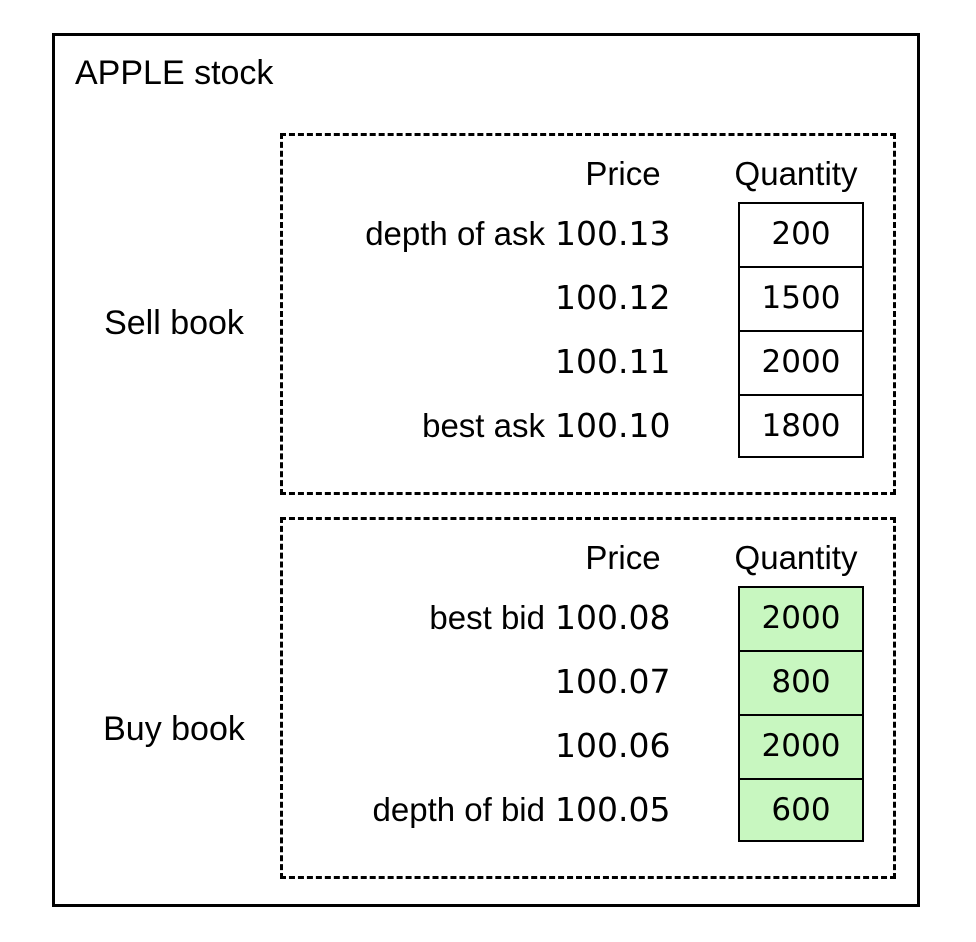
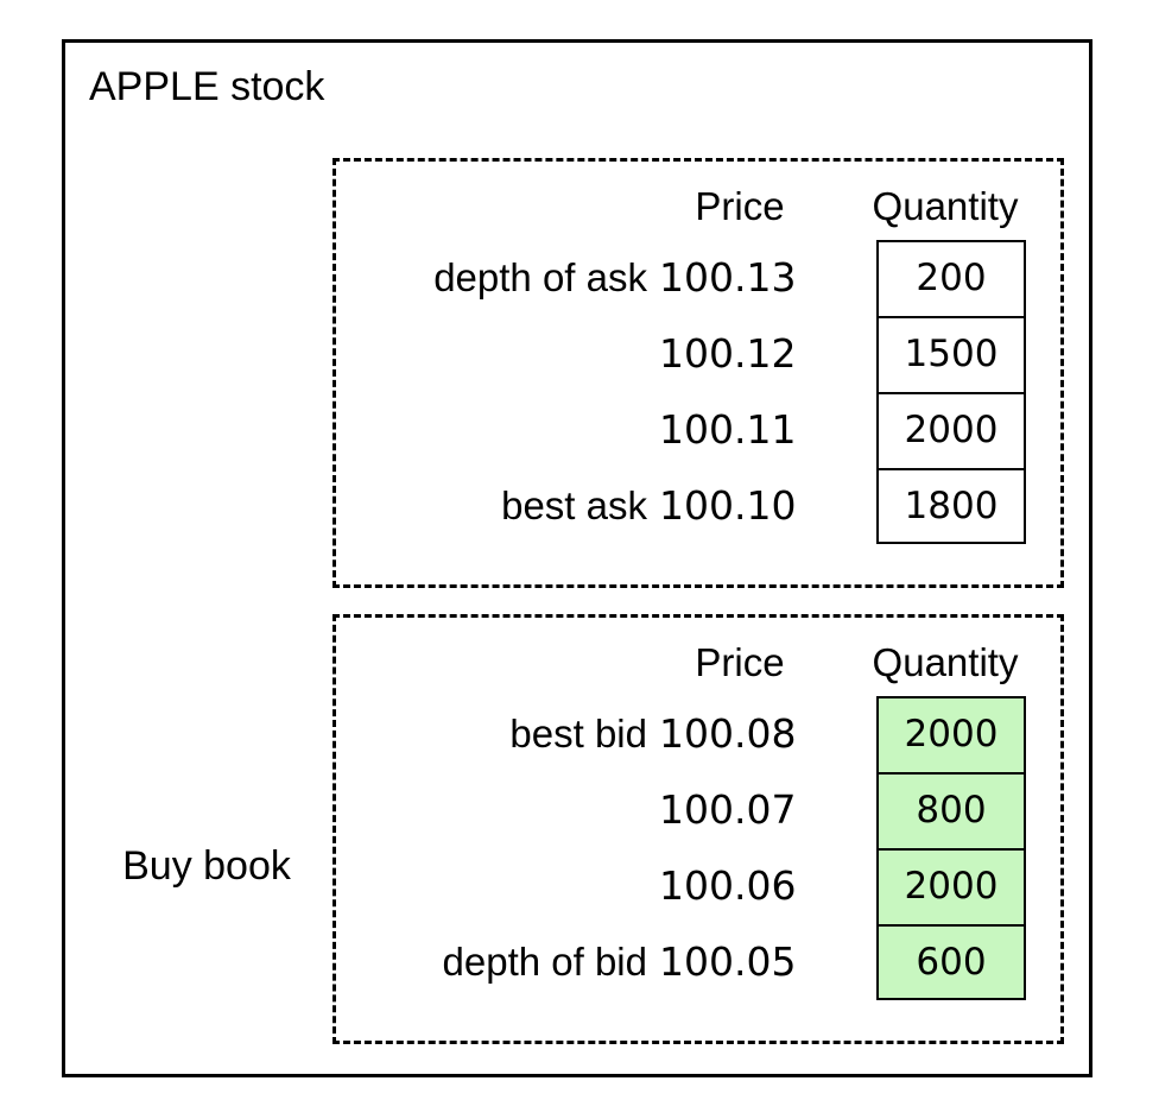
  APPLE stock
- Sell book
  Buy book
  Price
  Quantity
  depth of ask
  100.13
  200
  100.12
  1500
  100.11
  2000
  best ask
  100.10
  1800
  Price
  Quantity
  best bid
  100.08
  2000
  100.07
  800
  100.06
  2000
  depth of bid
  100.05
  600
